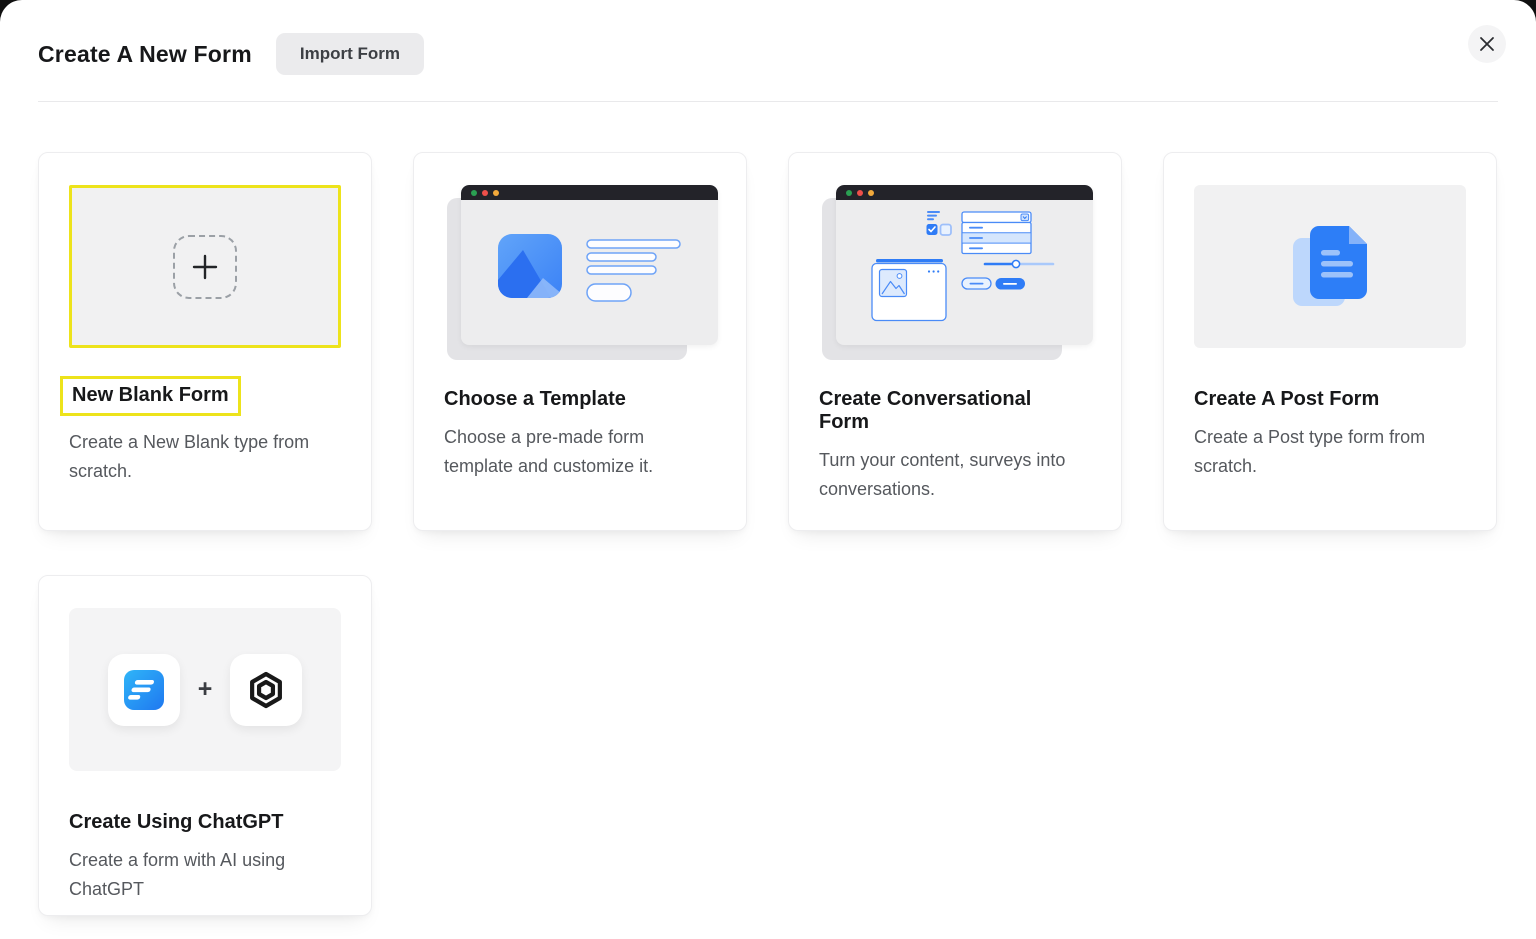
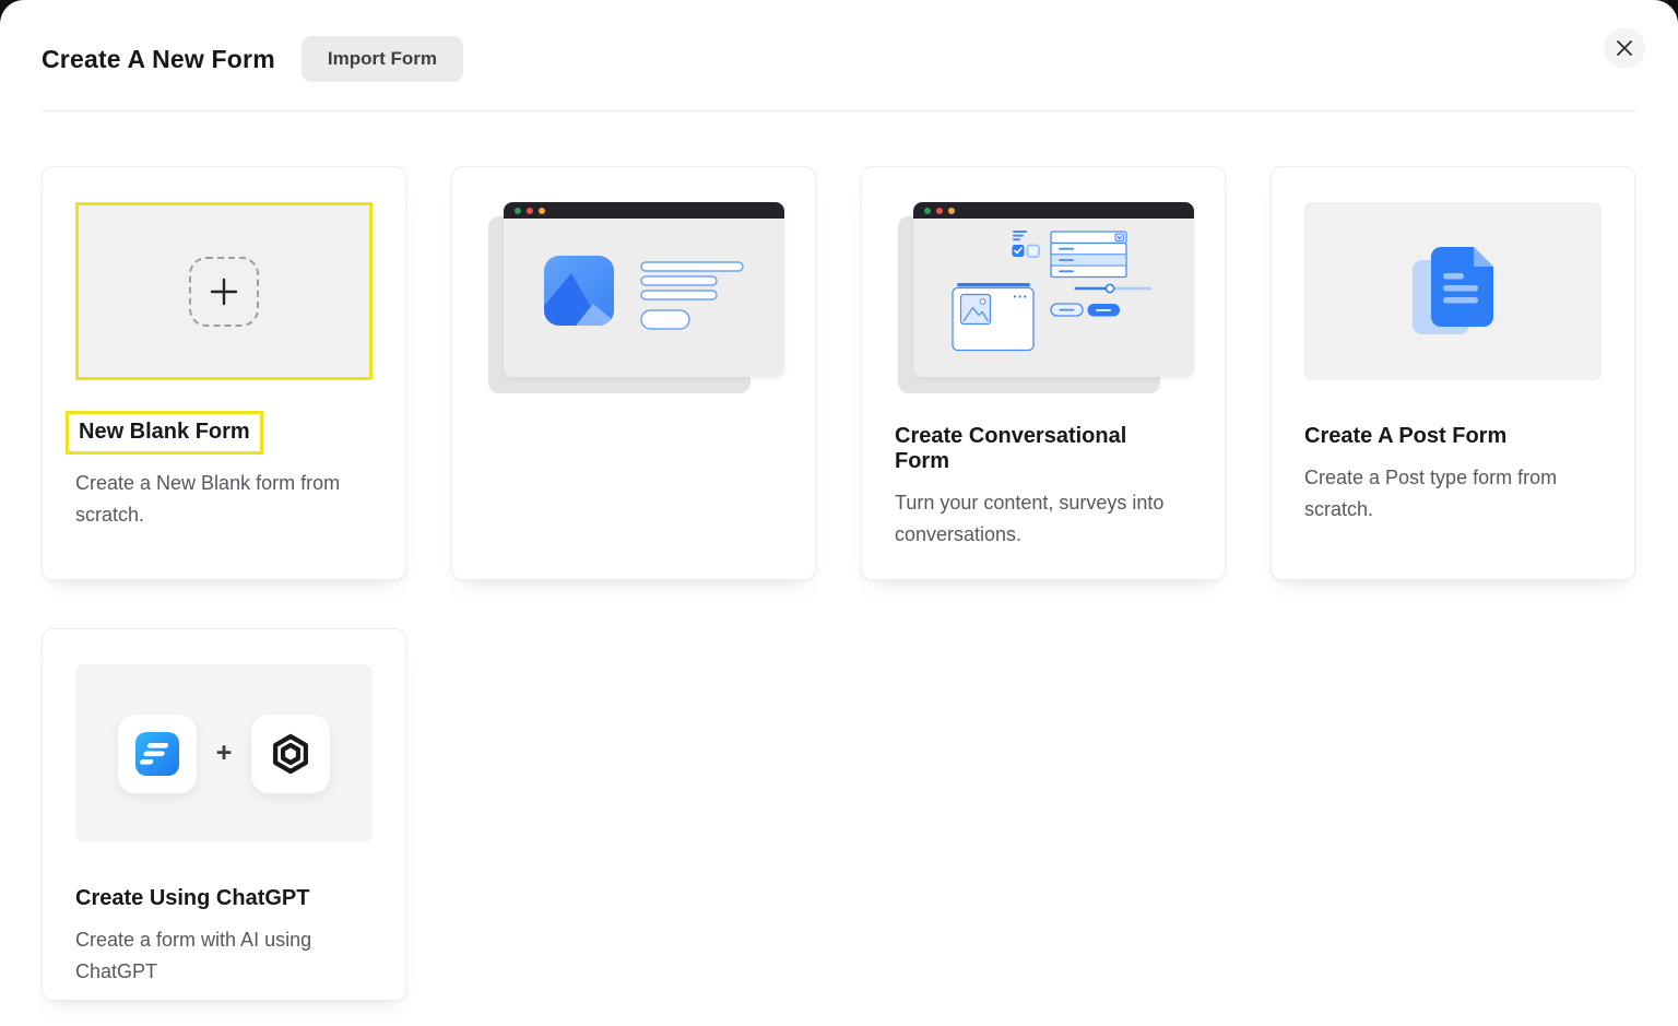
  Create A New Form
  Import Form
  New Blank Form
- Create a New Blank type from scratch.
+ Create a New Blank form from scratch.
- Choose a Template
- Choose a pre-made form template and customize it.
  Create Conversational Form
  Turn your content, surveys into conversations.
  Create A Post Form
  Create a Post type form from scratch.
  +
  Create Using ChatGPT
  Create a form with AI using ChatGPT
